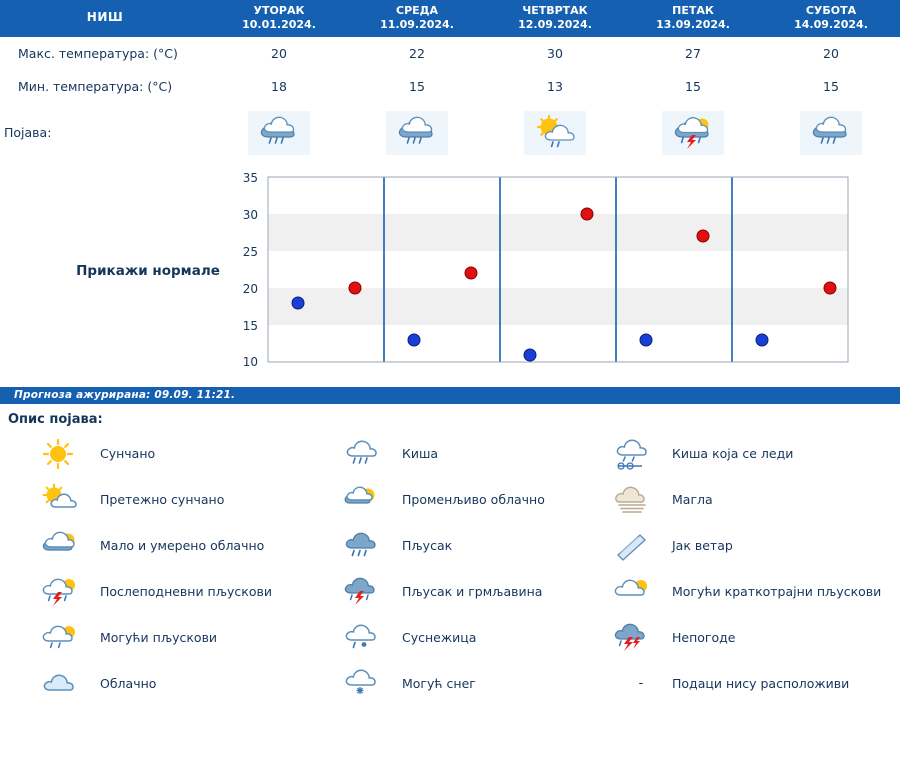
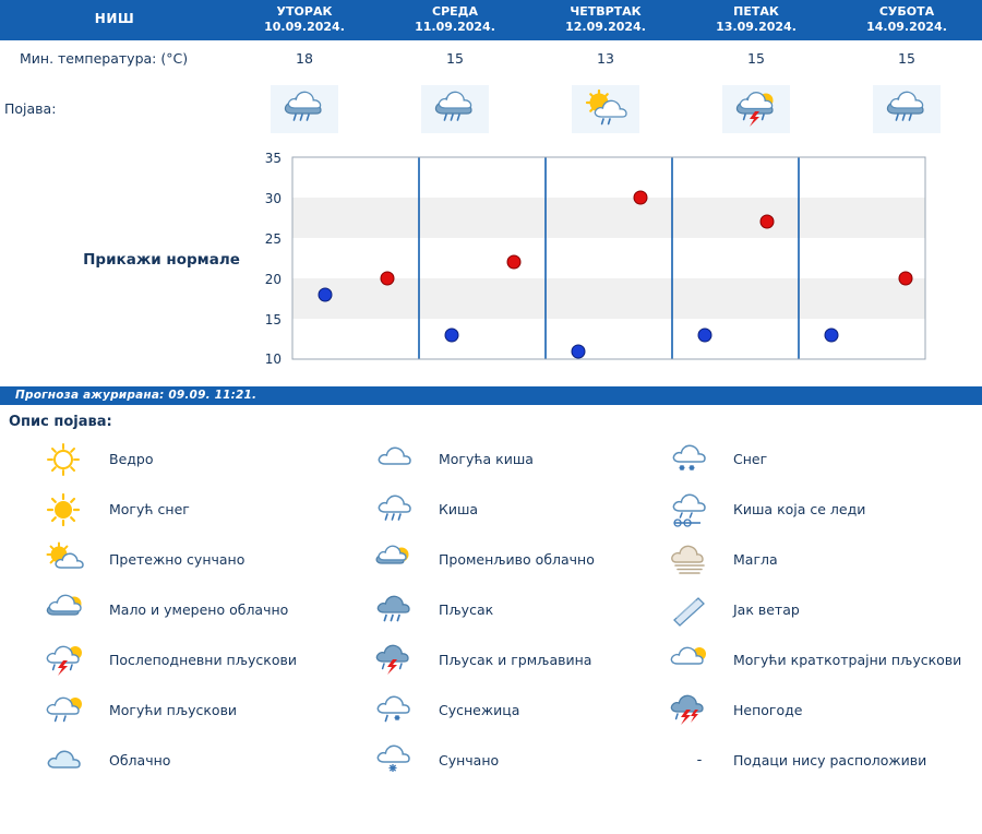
- НИШ	УТОРАК 10.01.2024.	СРЕДА 11.09.2024.	ЧЕТВРТАК 12.09.2024.	ПЕТАК 13.09.2024.	СУБОТА 14.09.2024.
+ НИШ	УТОРАК 10.09.2024.	СРЕДА 11.09.2024.	ЧЕТВРТАК 12.09.2024.	ПЕТАК 13.09.2024.	СУБОТА 14.09.2024.
- Макс. температура: (°C)	20	22	30	27	20
  Мин. температура: (°C)	18	15	13	15	15
  Појава:
  Прикажи нормале
  35
  30
  25
  20
  15
  10
  Прогноза ажурирана: 09.09. 11:21.
  Опис појава:
+ 		Ведро			Могућа киша			Снег
- 		Сунчано			Киша			Киша која се леди
+ 		Могућ снег			Киша			Киша која се леди
  		Претежно сунчано			Променљиво облачно			Магла
  		Мало и умерено облачно			Пљусак			Јак ветар
  		Послеподневни пљускови			Пљусак и грмљавина			Могући краткотрајни пљускови
  		Могући пљускови			Суснежица			Непогоде
- 		Облачно			Могућ снег		-	Подаци нису расположиви
+ 		Облачно			Сунчано		-	Подаци нису расположиви
